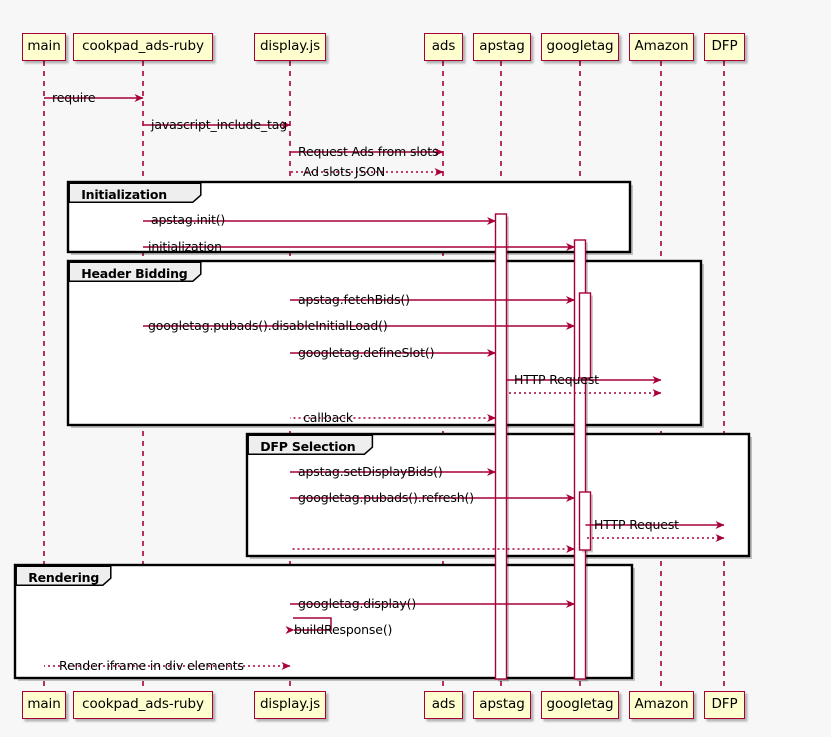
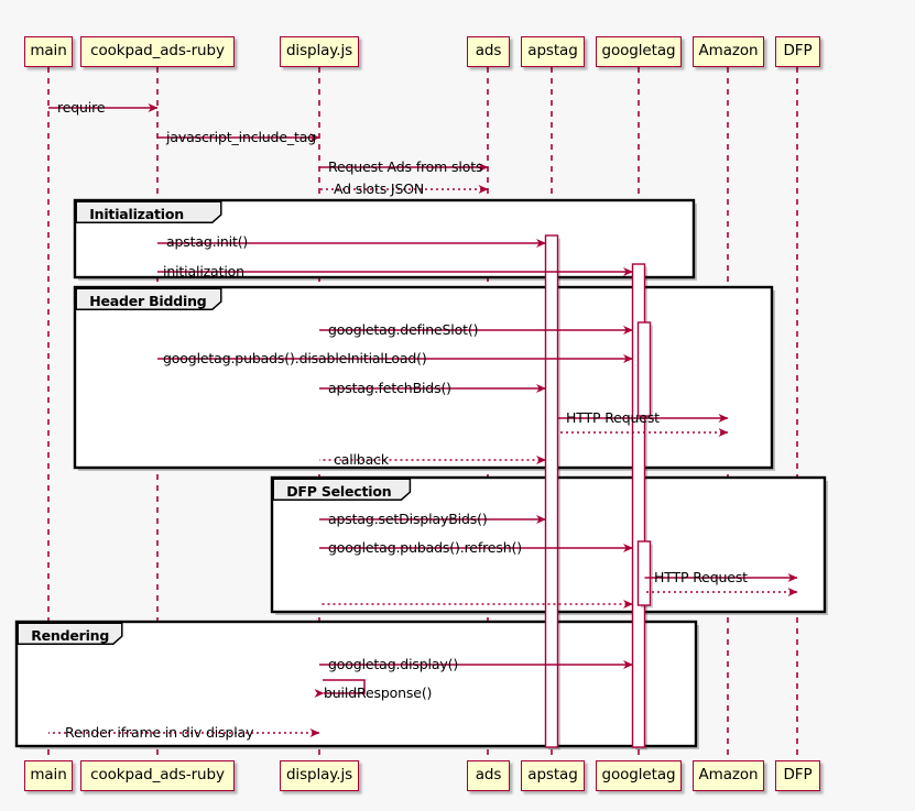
  main
  cookpad_ads-ruby
  display.js
  ads
  apstag
  googletag
  Amazon
  DFP
  main
  cookpad_ads-ruby
  display.js
  ads
  apstag
  googletag
  Amazon
  DFP
  Initialization
  Header Bidding
  DFP Selection
  Rendering
  require
  javascript_include_tag
  Request Ads from slots
  Ad slots JSON
  apstag.init()
  initialization
- apstag.fetchBids()
+ googletag.defineSlot()
  googletag.pubads().disableInitialLoad()
- googletag.defineSlot()
+ apstag.fetchBids()
  HTTP Request
  callback
  apstag.setDisplayBids()
  googletag.pubads().refresh()
  HTTP Request
  googletag.display()
  buildResponse()
- Render iframe in div elements
+ Render iframe in div display
